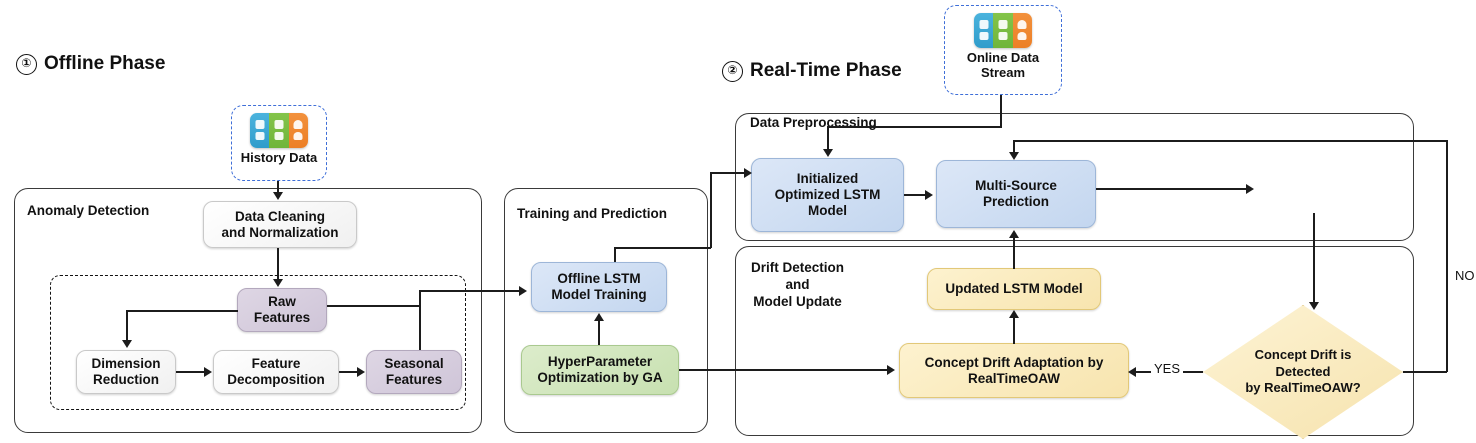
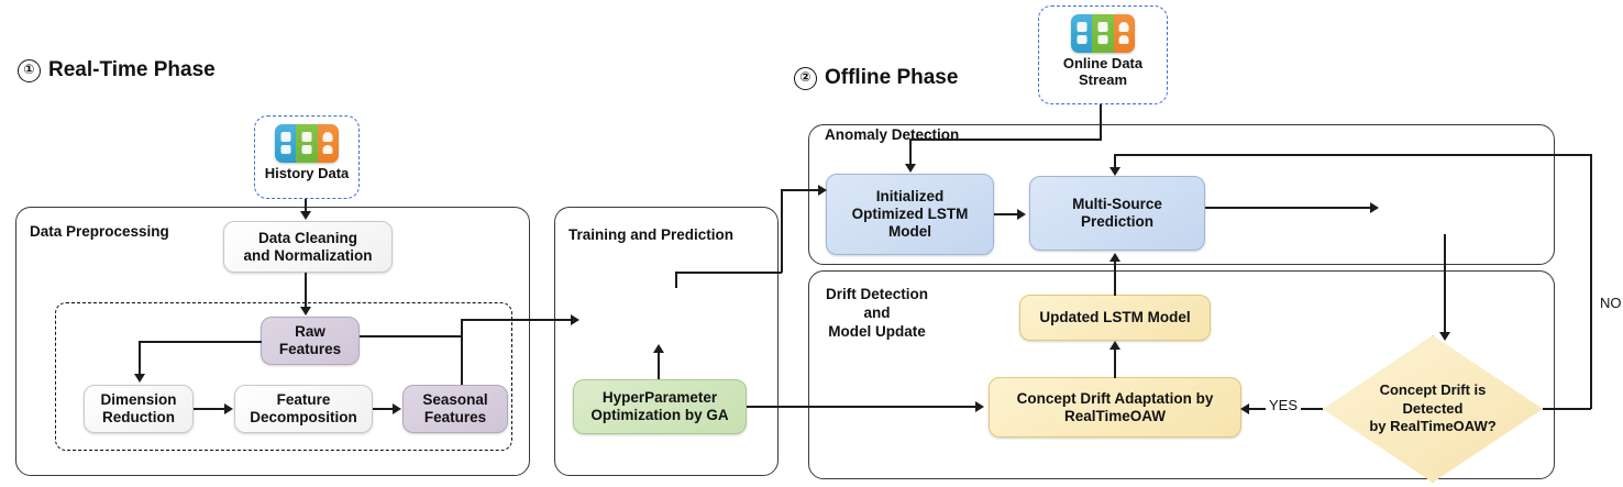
  ①
- Offline Phase
+ Real-Time Phase
  ②
- Real-Time Phase
+ Offline Phase
  History Data
  Online Data
  Stream
- Anomaly Detection
+ Data Preprocessing
  Data Cleaning
  and Normalization
  Raw
  Features
  Dimension
  Reduction
  Feature
  Decomposition
  Seasonal
  Features
  Training and Prediction
- Offline LSTM
- Model Training
  HyperParameter
  Optimization by GA
- Data Preprocessing
+ Anomaly Detection
  Initialized
  Optimized LSTM
  Model
  Multi-Source
  Prediction
  Drift Detection
  and
  Model Update
  Updated LSTM Model
  Concept Drift Adaptation by
  RealTimeOAW
  Concept Drift is
  Detected
  by RealTimeOAW?
  NO
  YES
